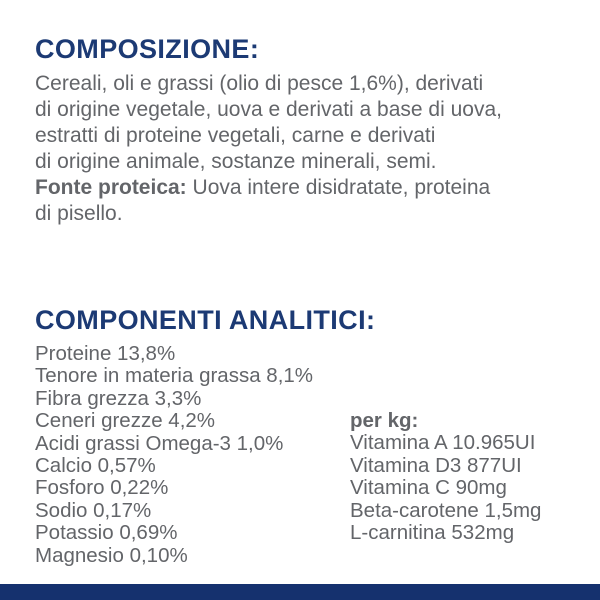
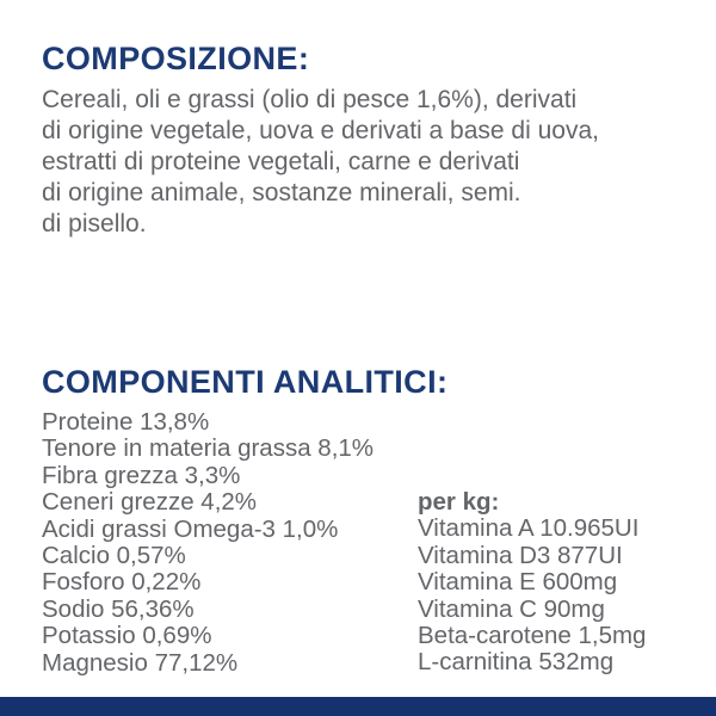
  COMPOSIZIONE:
  Cereali, oli e grassi (olio di pesce 1,6%), derivati
  di origine vegetale, uova e derivati a base di uova,
  estratti di proteine vegetali, carne e derivati
  di origine animale, sostanze minerali, semi.
- Fonte proteica: Uova intere disidratate, proteina
  di pisello.
  COMPONENTI ANALITICI:
  Proteine 13,8%
  Tenore in materia grassa 8,1%
  Fibra grezza 3,3%
  Ceneri grezze 4,2%
  Acidi grassi Omega-3 1,0%
  Calcio 0,57%
  Fosforo 0,22%
- Sodio 0,17%
+ Sodio 56,36%
  Potassio 0,69%
- Magnesio 0,10%
+ Magnesio 77,12%
  per kg:
  Vitamina A 10.965UI
  Vitamina D3 877UI
+ Vitamina E 600mg
  Vitamina C 90mg
  Beta-carotene 1,5mg
  L-carnitina 532mg
